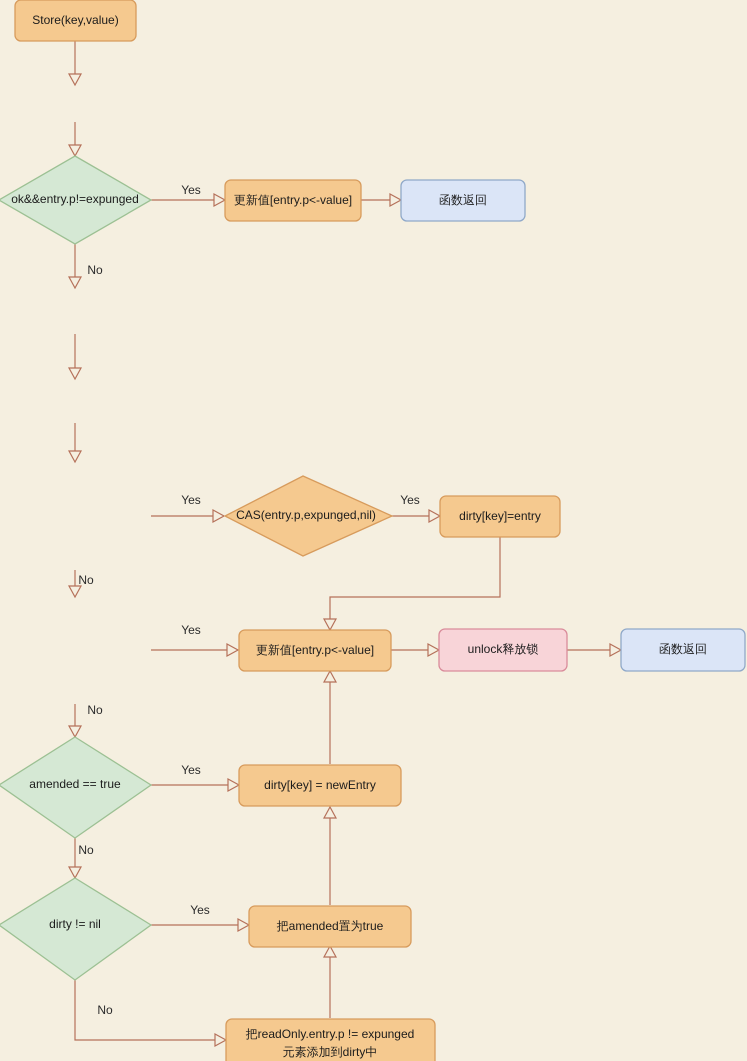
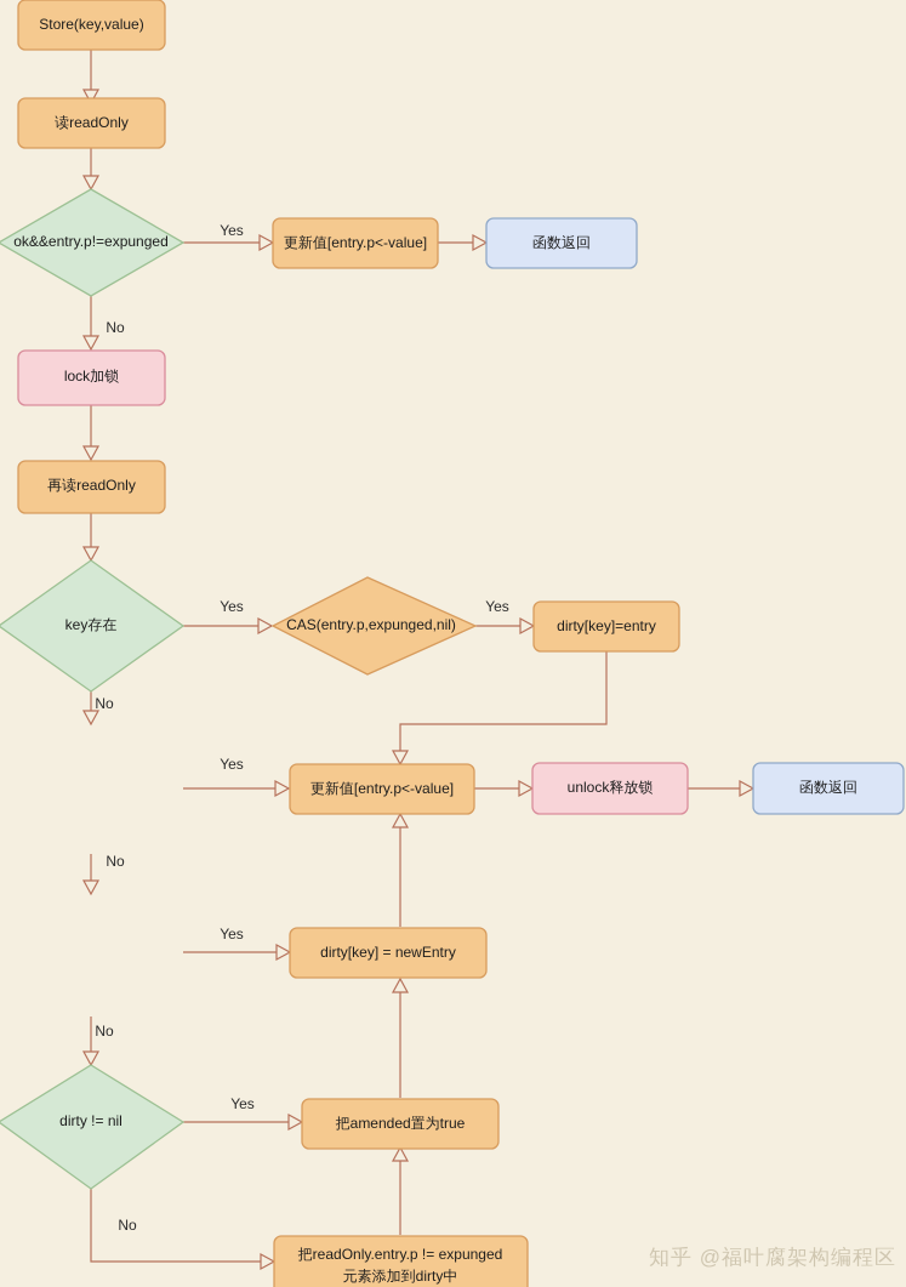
  Yes
  No
  Yes
  Yes
  No
  Yes
  No
  Yes
  No
  Yes
  No
  Store(key,value)
+ 读readOnly
  ok&&entry.p!=expunged
  更新值[entry.p<-value]
  函数返回
+ lock加锁
+ 再读readOnly
+ key存在
  CAS(entry.p,expunged,nil)
  dirty[key]=entry
  更新值[entry.p<-value]
  unlock释放锁
  函数返回
- amended == true
  dirty[key] = newEntry
  dirty != nil
  把amended置为true
  把readOnly.entry.p != expunged
  元素添加到dirty中
+ 知乎 @福叶腐架构编程区
